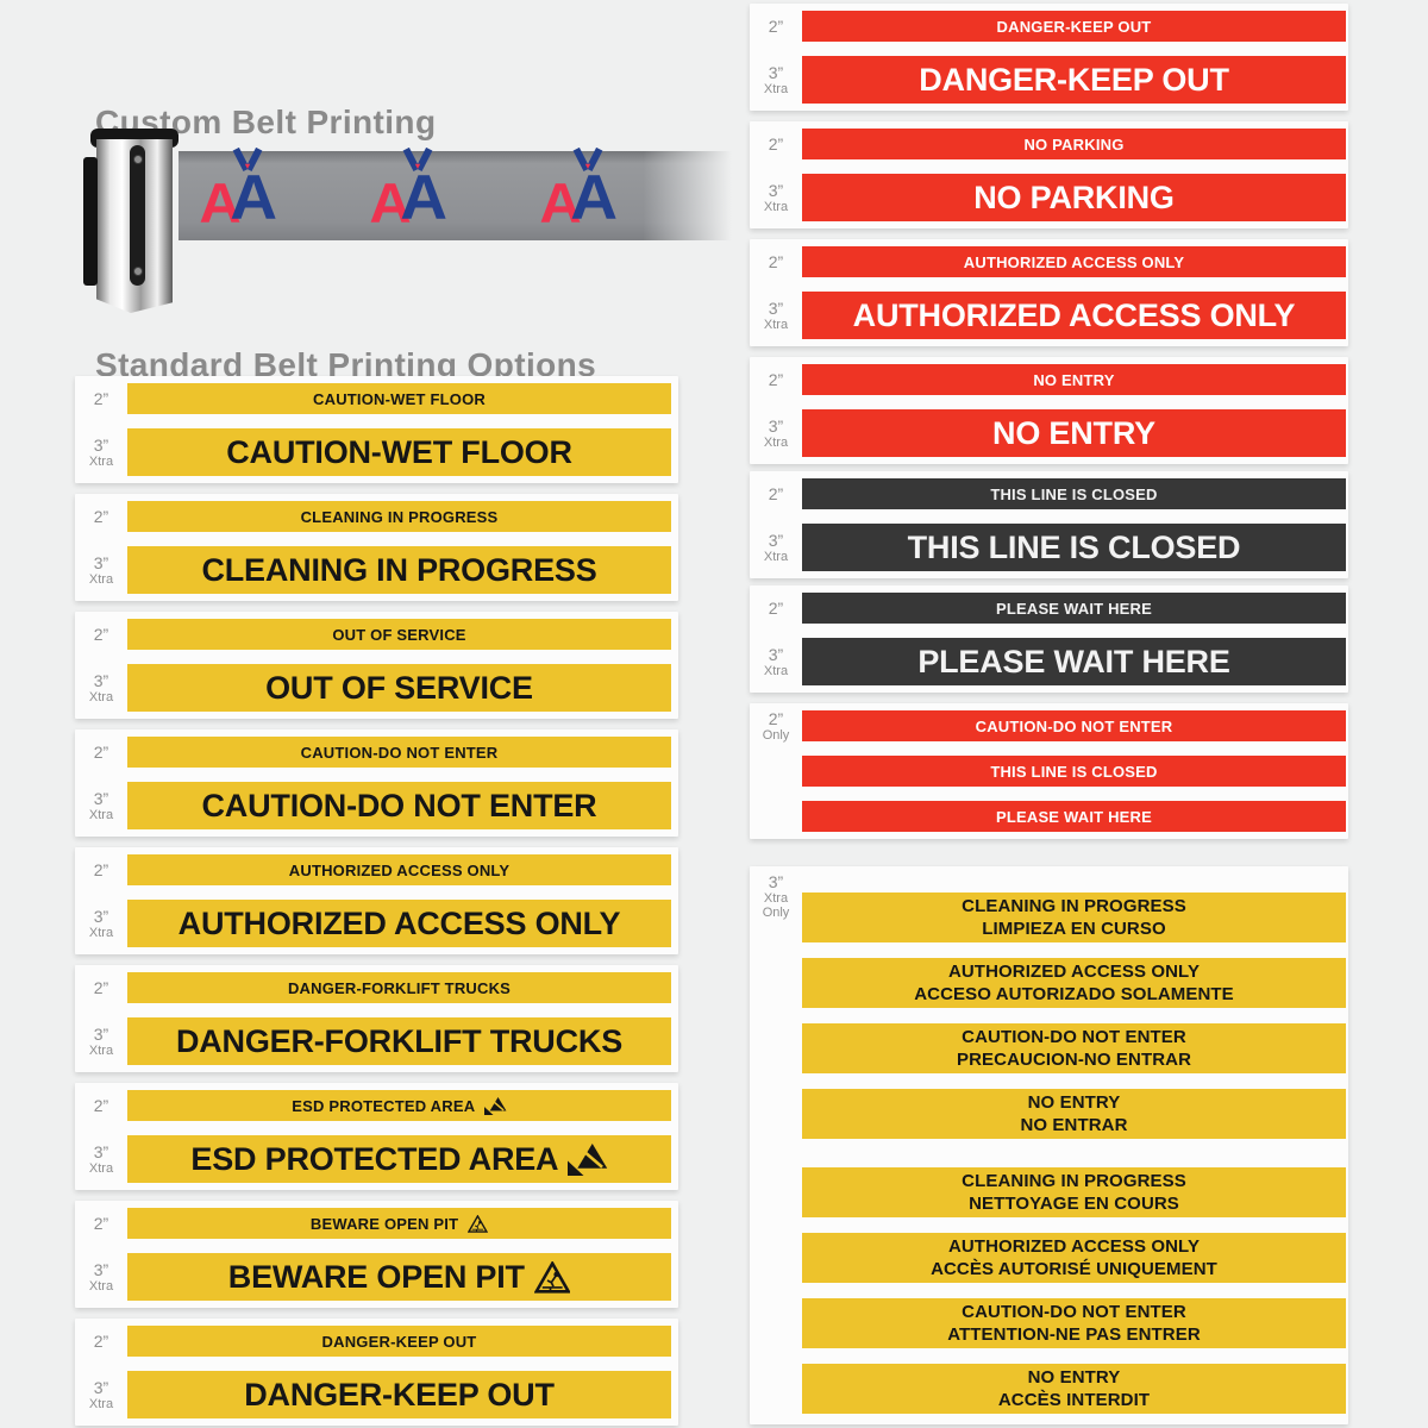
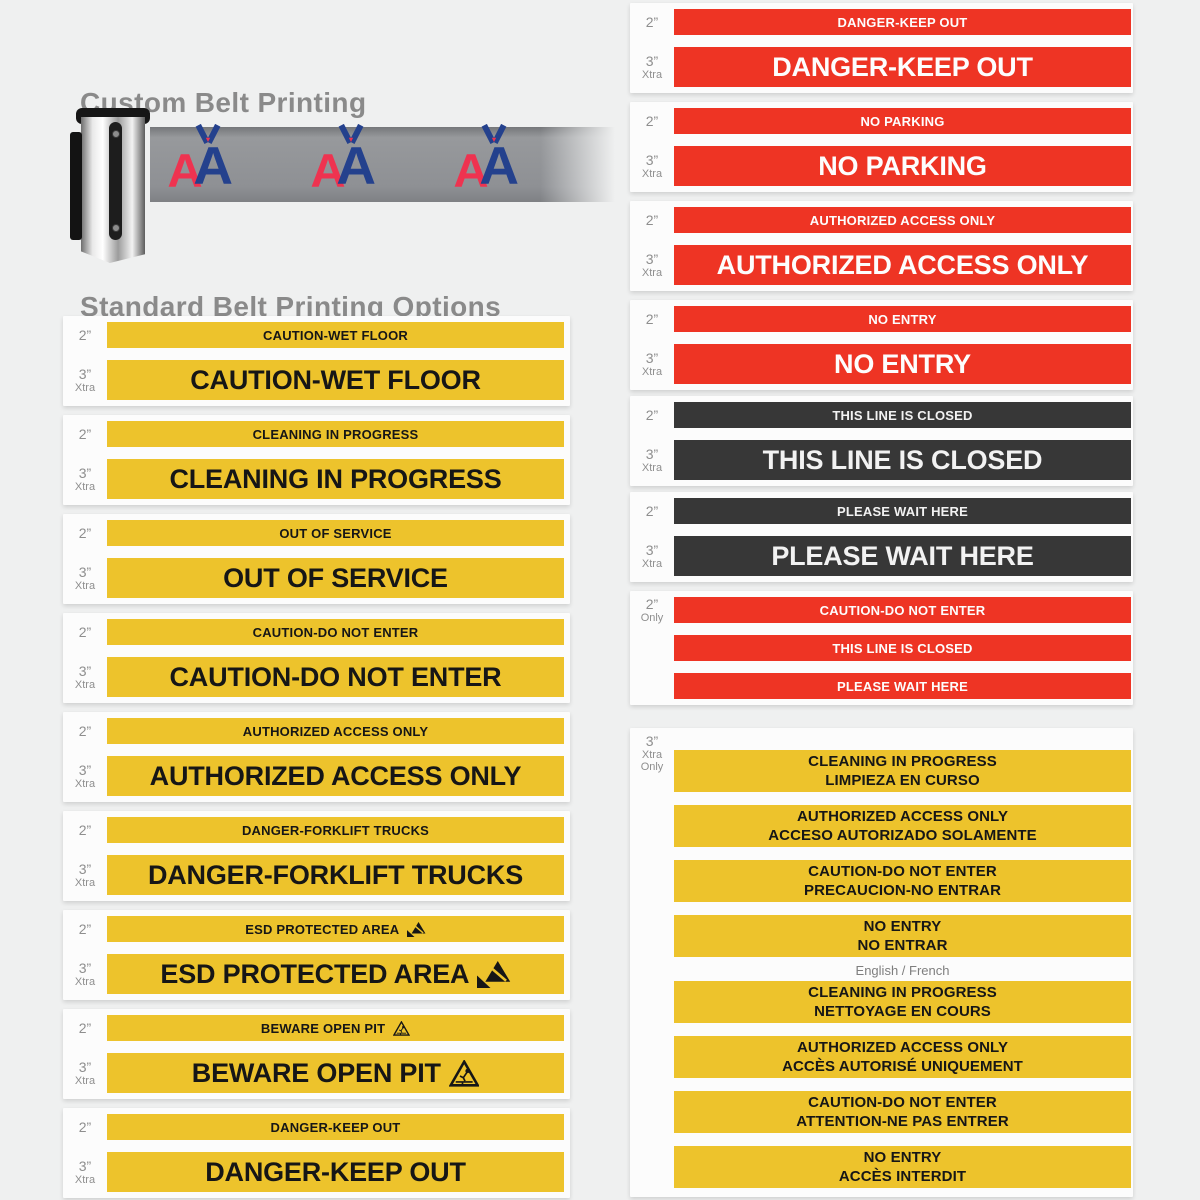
  Custom Belt Printing
  Standard Belt Printing Options
  2”
  CAUTION-WET FLOOR
  3”
  Xtra
  CAUTION-WET FLOOR
  2”
  CLEANING IN PROGRESS
  3”
  Xtra
  CLEANING IN PROGRESS
  2”
  OUT OF SERVICE
  3”
  Xtra
  OUT OF SERVICE
  2”
  CAUTION-DO NOT ENTER
  3”
  Xtra
  CAUTION-DO NOT ENTER
  2”
  AUTHORIZED ACCESS ONLY
  3”
  Xtra
  AUTHORIZED ACCESS ONLY
  2”
  DANGER-FORKLIFT TRUCKS
  3”
  Xtra
  DANGER-FORKLIFT TRUCKS
  2”
  ESD PROTECTED AREA
  3”
  Xtra
  ESD PROTECTED AREA
  2”
  BEWARE OPEN PIT
  3”
  Xtra
  BEWARE OPEN PIT
  2”
  DANGER-KEEP OUT
  3”
  Xtra
  DANGER-KEEP OUT
  2”
  DANGER-KEEP OUT
  3”
  Xtra
  DANGER-KEEP OUT
  2”
  NO PARKING
  3”
  Xtra
  NO PARKING
  2”
  AUTHORIZED ACCESS ONLY
  3”
  Xtra
  AUTHORIZED ACCESS ONLY
  2”
  NO ENTRY
  3”
  Xtra
  NO ENTRY
  2”
  THIS LINE IS CLOSED
  3”
  Xtra
  THIS LINE IS CLOSED
  2”
  PLEASE WAIT HERE
  3”
  Xtra
  PLEASE WAIT HERE
  2”
  Only
  CAUTION-DO NOT ENTER
  THIS LINE IS CLOSED
  PLEASE WAIT HERE
  3”
  Xtra
  Only
  CLEANING IN PROGRESS
  LIMPIEZA EN CURSO
  AUTHORIZED ACCESS ONLY
  ACCESO AUTORIZADO SOLAMENTE
  CAUTION-DO NOT ENTER
  PRECAUCION-NO ENTRAR
  NO ENTRY
  NO ENTRAR
+ English / French
  CLEANING IN PROGRESS
  NETTOYAGE EN COURS
  AUTHORIZED ACCESS ONLY
  ACCÈS AUTORISÉ UNIQUEMENT
  CAUTION-DO NOT ENTER
  ATTENTION-NE PAS ENTRER
  NO ENTRY
  ACCÈS INTERDIT
